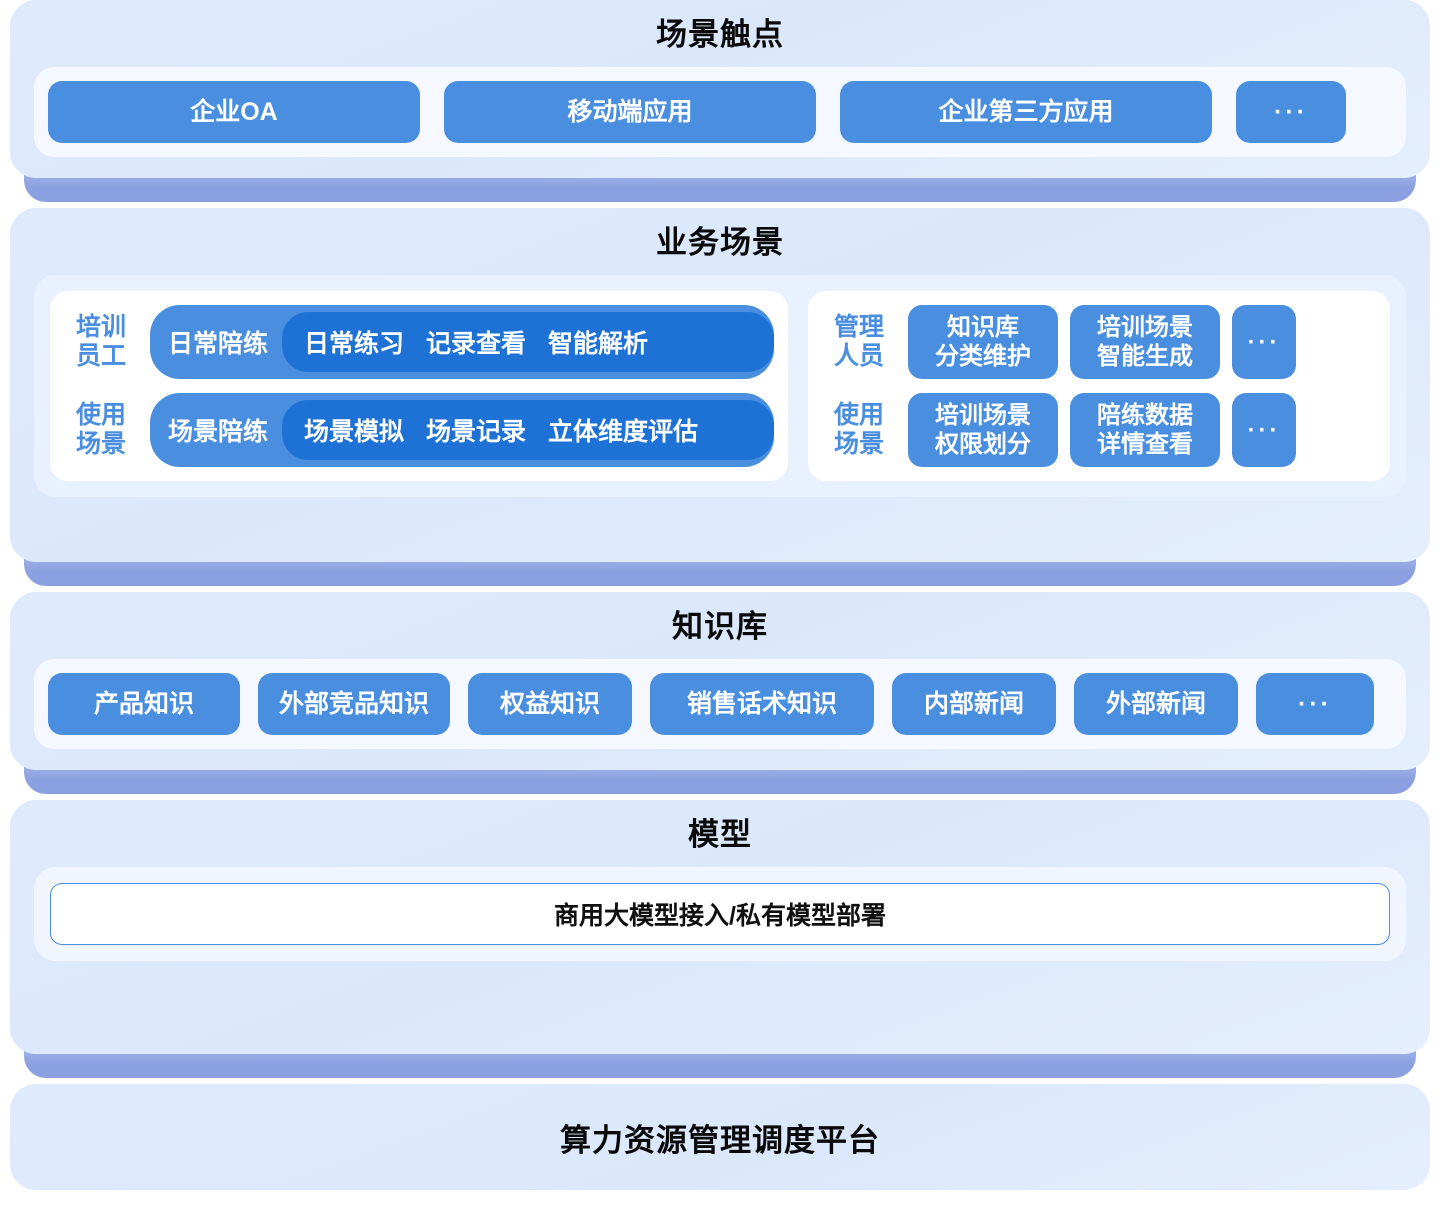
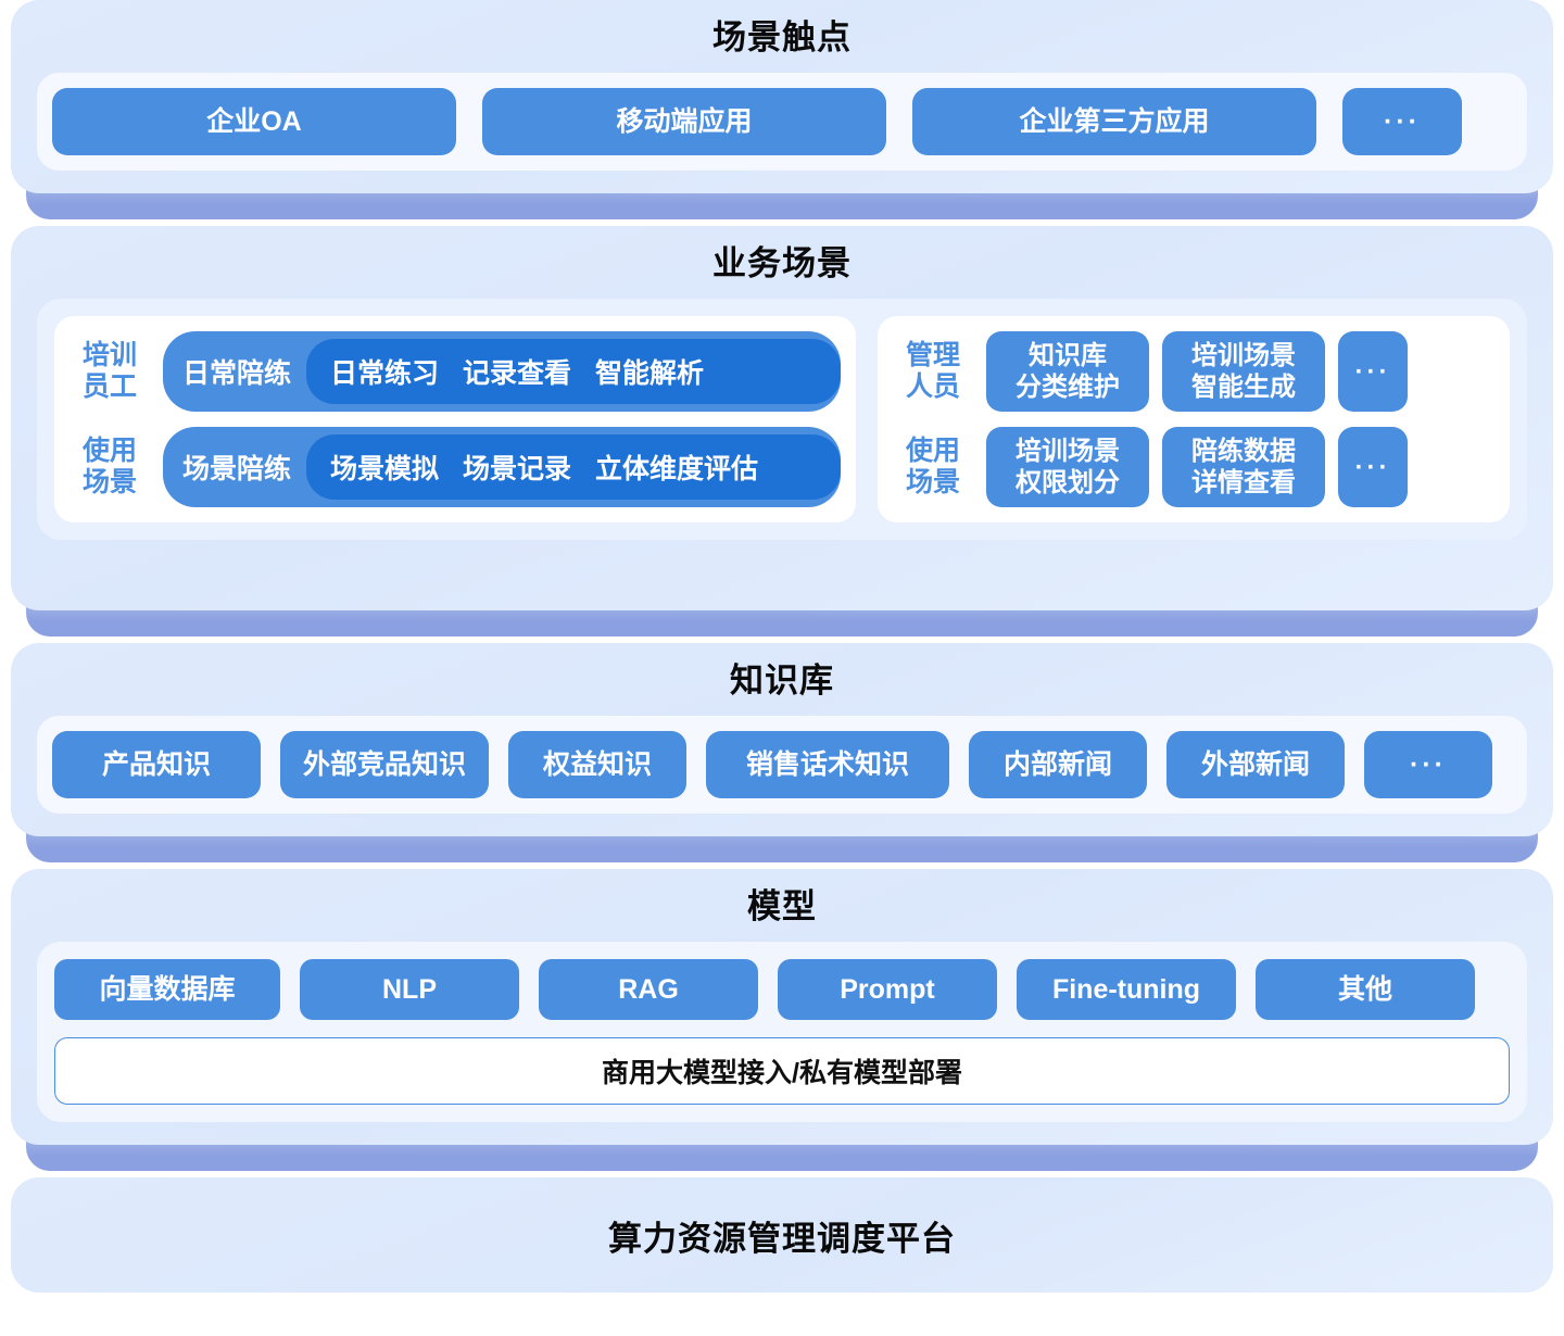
  场景触点
  企业OA
  移动端应用
  企业第三方应用
  ···
  业务场景
  培训
  员工
  日常陪练
  日常练习
  记录查看
  智能解析
  使用
  场景
  场景陪练
  场景模拟
  场景记录
  立体维度评估
  管理
  人员
  知识库
  分类维护
  培训场景
  智能生成
  ···
  使用
  场景
  培训场景
  权限划分
  陪练数据
  详情查看
  ···
  知识库
  产品知识
  外部竞品知识
  权益知识
  销售话术知识
  内部新闻
  外部新闻
  ···
  模型
+ 向量数据库
+ NLP
+ RAG
+ Prompt
+ Fine-tuning
+ 其他
  商用大模型接入/私有模型部署
  算力资源管理调度平台
